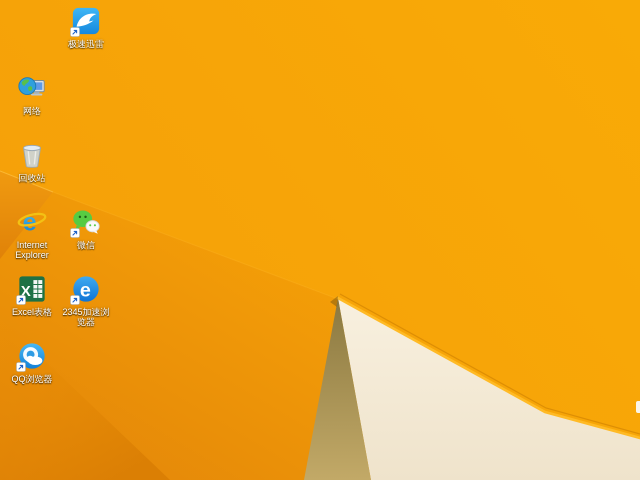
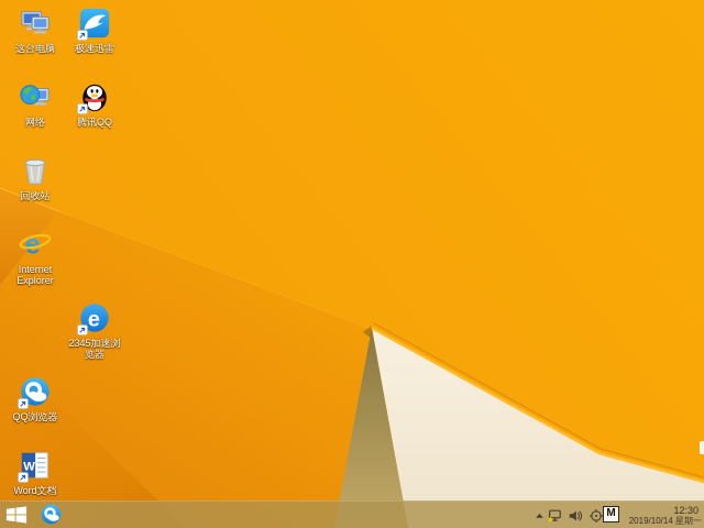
+ 这台电脑
  极速迅雷
  网络
+ 腾讯QQ
  回收站
  e
  Internet Explorer
- 微信
- X
- Excel表格
  e
  2345加速浏览器
  QQ浏览器
+ W
+ Word文档
+ M
+ 12:30
+ 2019/10/14 星期一
